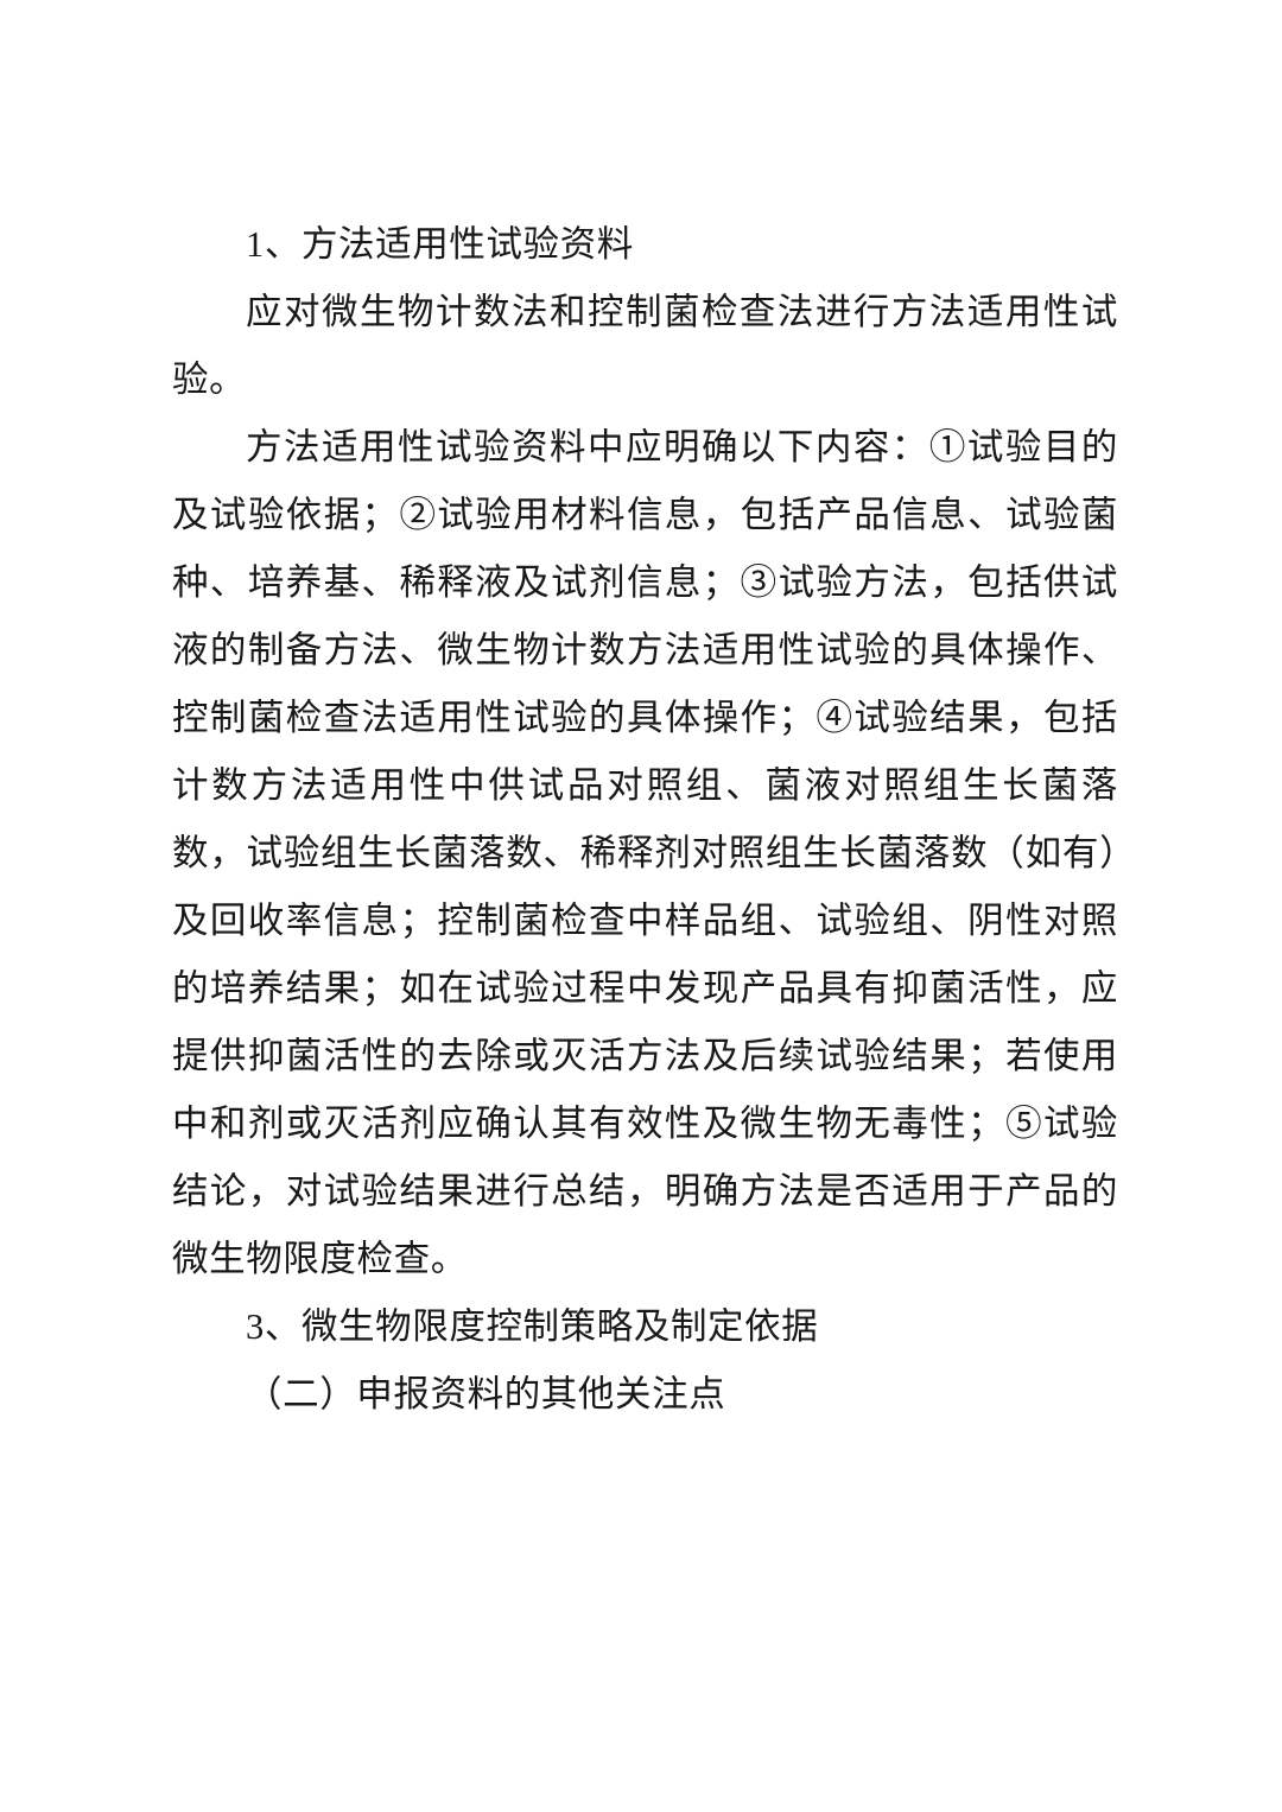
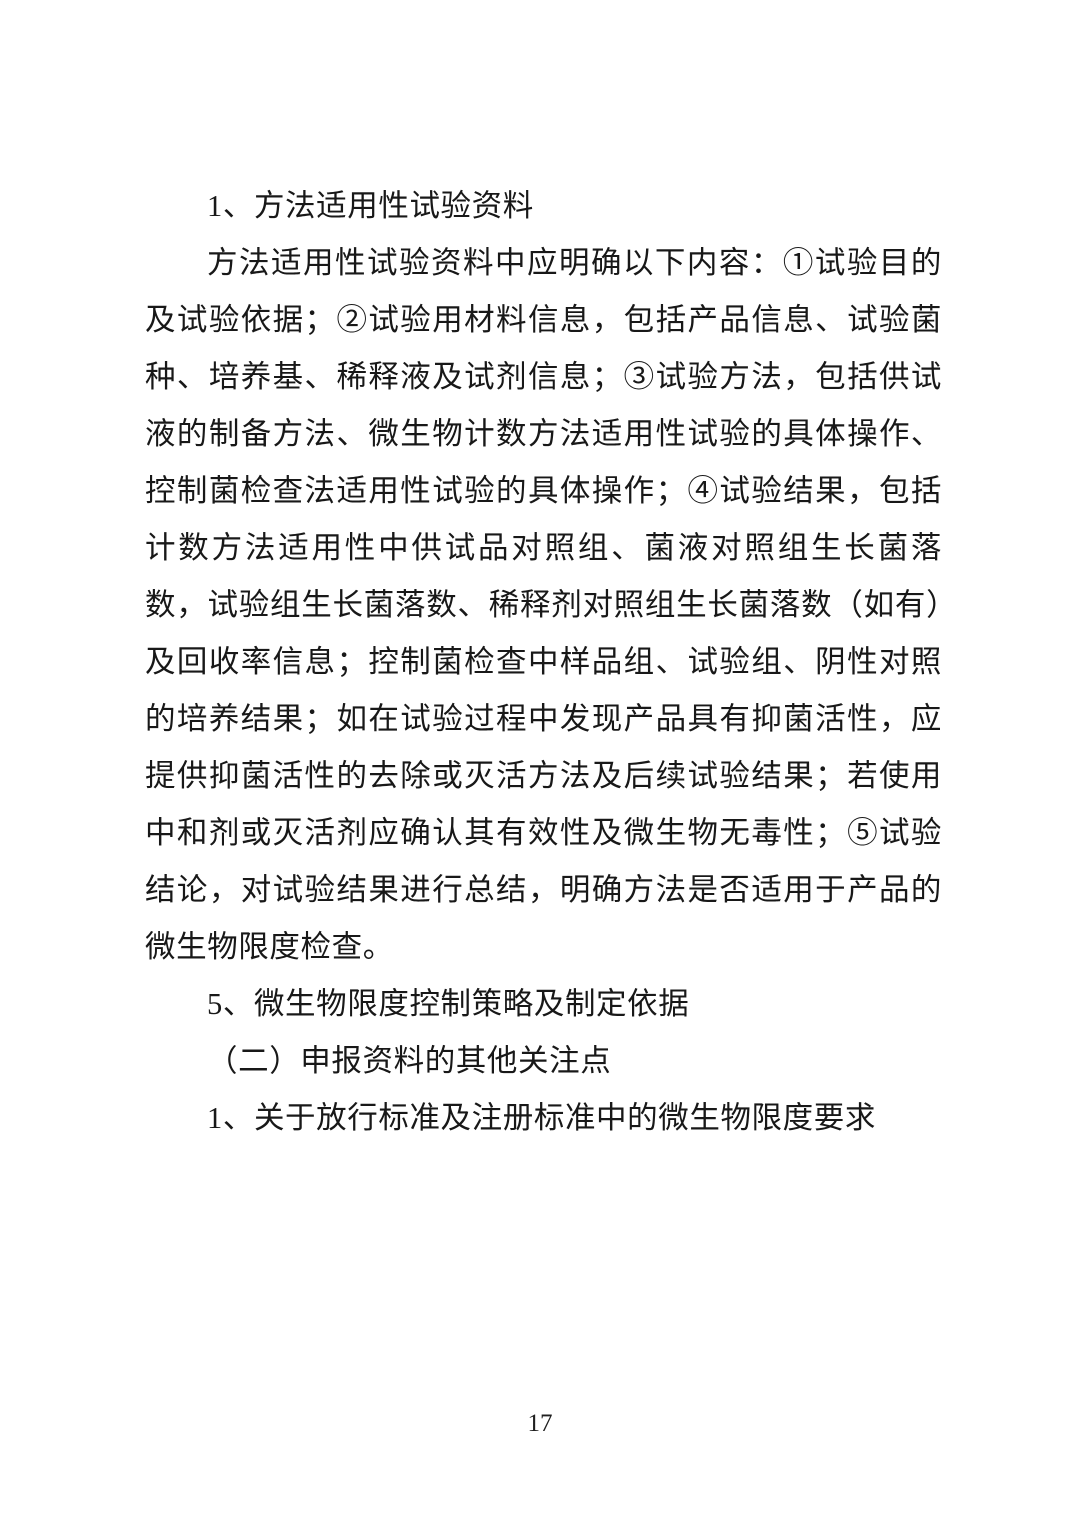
  1、方法适用性试验资料
- 应对微生物计数法和控制菌检查法进行方法适用性试验。
  方法适用性试验资料中应明确以下内容：①试验目的及试验依据；②试验用材料信息，包括产品信息、试验菌种、培养基、稀释液及试剂信息；③试验方法，包括供试液的制备方法、微生物计数方法适用性试验的具体操作、控制菌检查法适用性试验的具体操作；④试验结果，包括计数方法适用性中供试品对照组、菌液对照组生长菌落数，试验组生长菌落数、稀释剂对照组生长菌落数（如有）及回收率信息；控制菌检查中样品组、试验组、阴性对照的培养结果；如在试验过程中发现产品具有抑菌活性，应提供抑菌活性的去除或灭活方法及后续试验结果；若使用中和剂或灭活剂应确认其有效性及微生物无毒性；⑤试验结论，对试验结果进行总结，明确方法是否适用于产品的微生物限度检查。
- 3、微生物限度控制策略及制定依据
+ 5、微生物限度控制策略及制定依据
  （二）申报资料的其他关注点
+ 1、关于放行标准及注册标准中的微生物限度要求
+ 17
